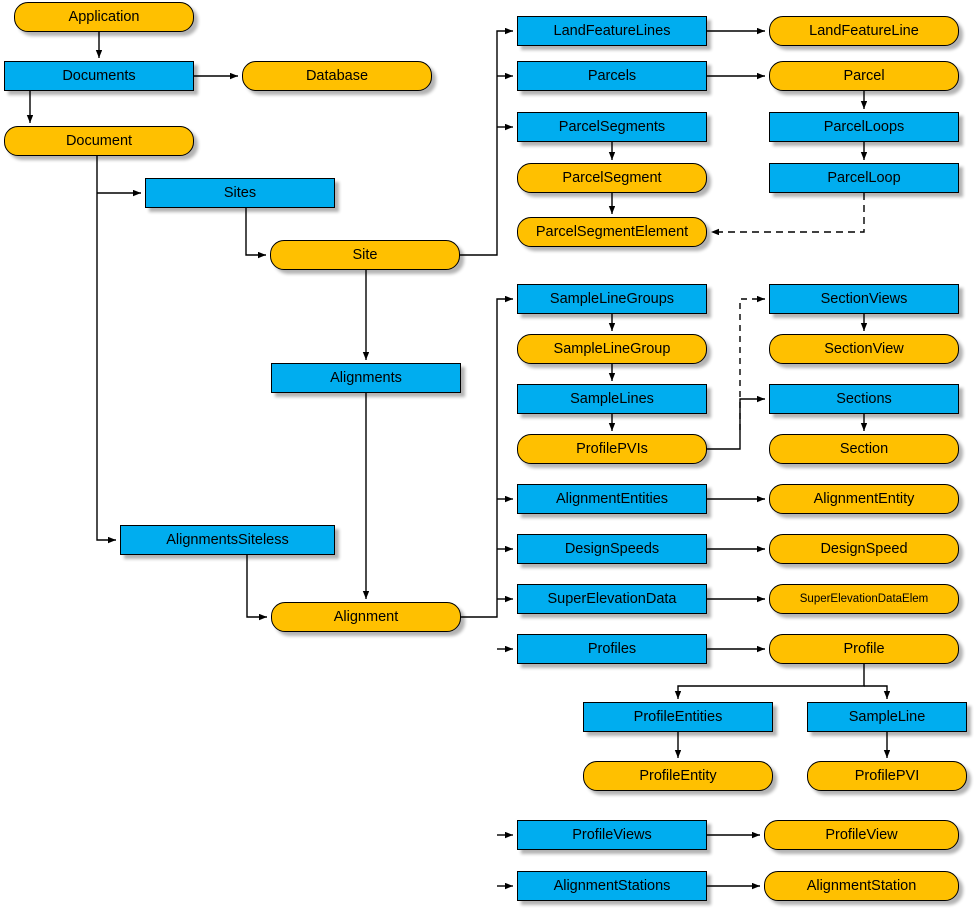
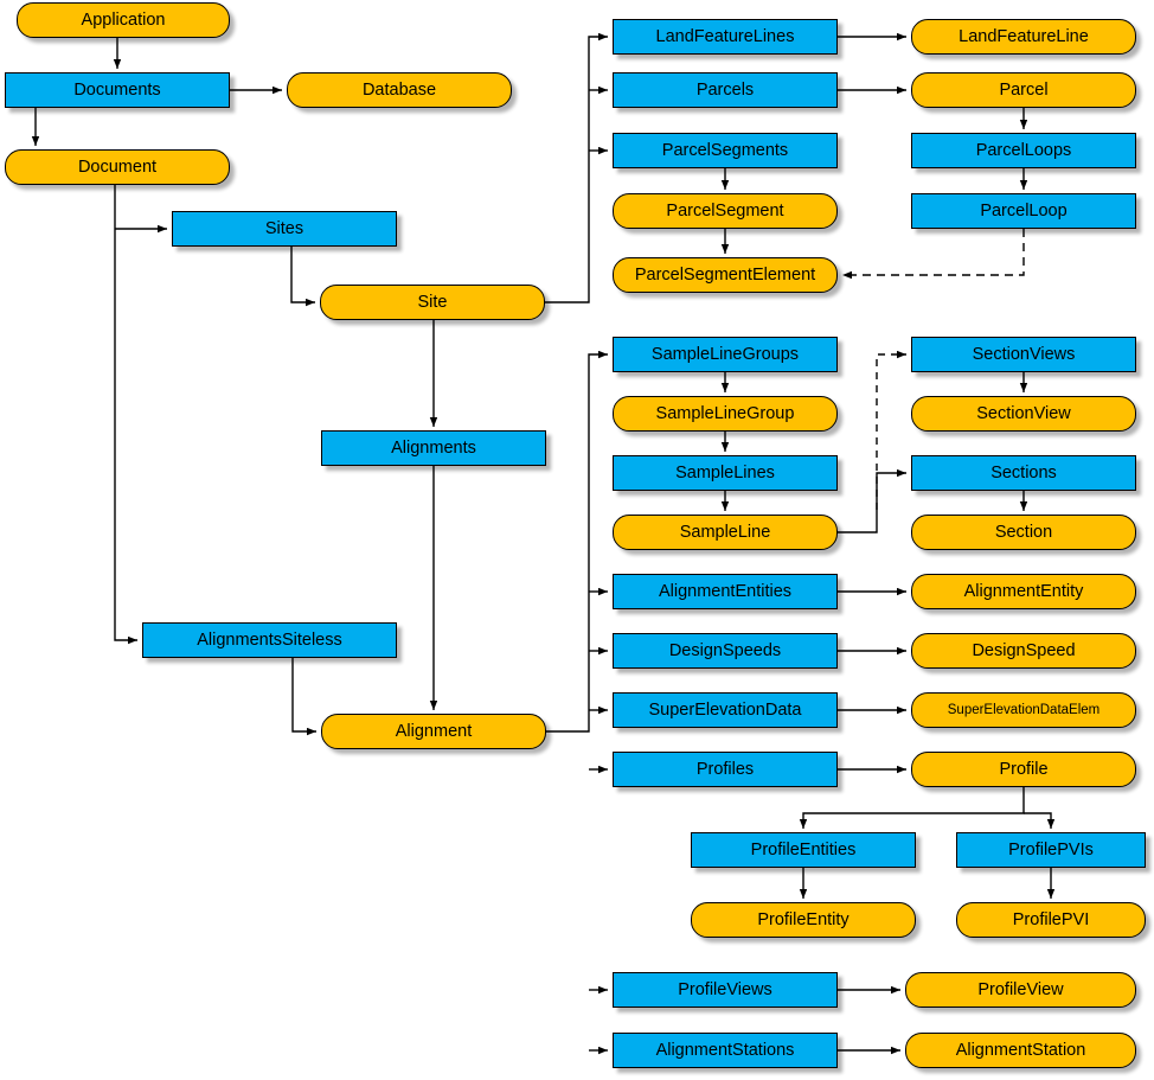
  Application
  Documents
  Database
  Document
  Sites
  Site
  Alignments
  AlignmentsSiteless
  Alignment
  LandFeatureLines
  LandFeatureLine
  Parcels
  Parcel
  ParcelSegments
  ParcelLoops
  ParcelSegment
  ParcelLoop
  ParcelSegmentElement
  SampleLineGroups
  SectionViews
  SampleLineGroup
  SectionView
  SampleLines
  Sections
- ProfilePVIs
+ SampleLine
  Section
  AlignmentEntities
  AlignmentEntity
  DesignSpeeds
  DesignSpeed
  SuperElevationData
  SuperElevationDataElem
  Profiles
  Profile
  ProfileEntities
- SampleLine
+ ProfilePVIs
  ProfileEntity
  ProfilePVI
  ProfileViews
  ProfileView
  AlignmentStations
  AlignmentStation
